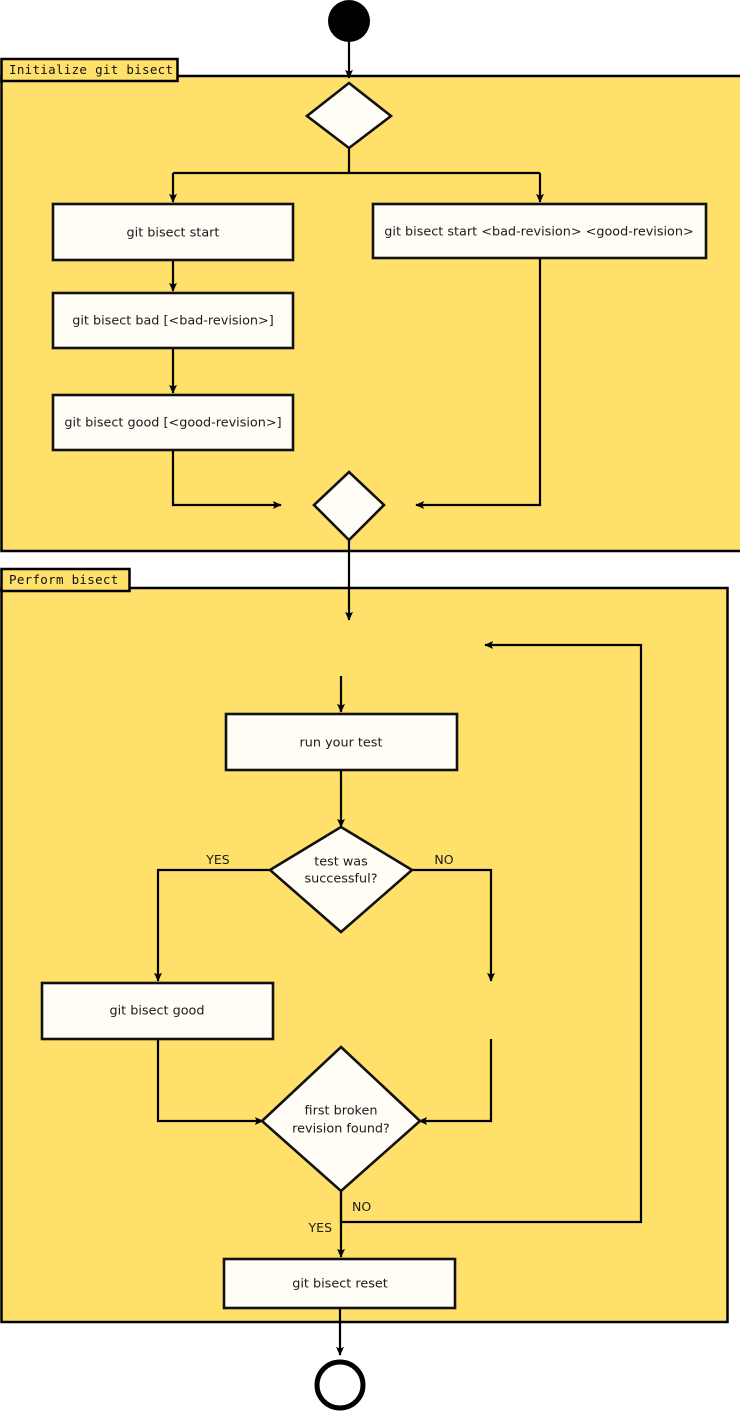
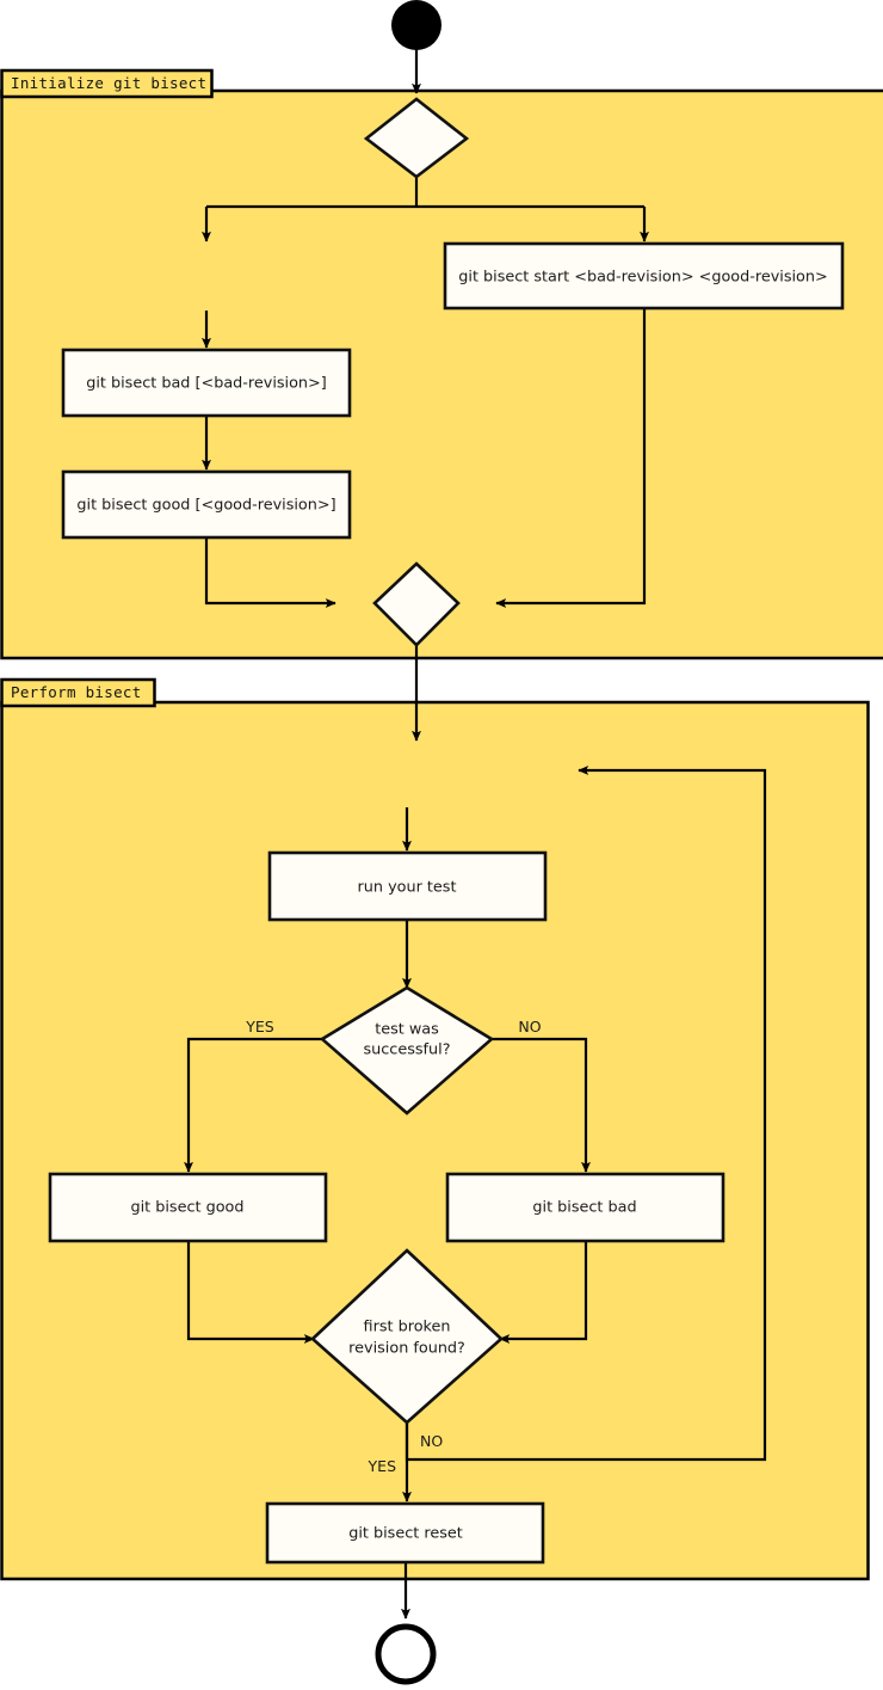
  Initialize git bisect
  Perform bisect
- git bisect start
  git bisect bad [<bad-revision>]
  git bisect good [<good-revision>]
  git bisect start <bad-revision> <good-revision>
  run your test
  test was
  successful?
  YES
  NO
  git bisect good
+ git bisect bad
  first broken
  revision found?
  NO
  YES
  git bisect reset
